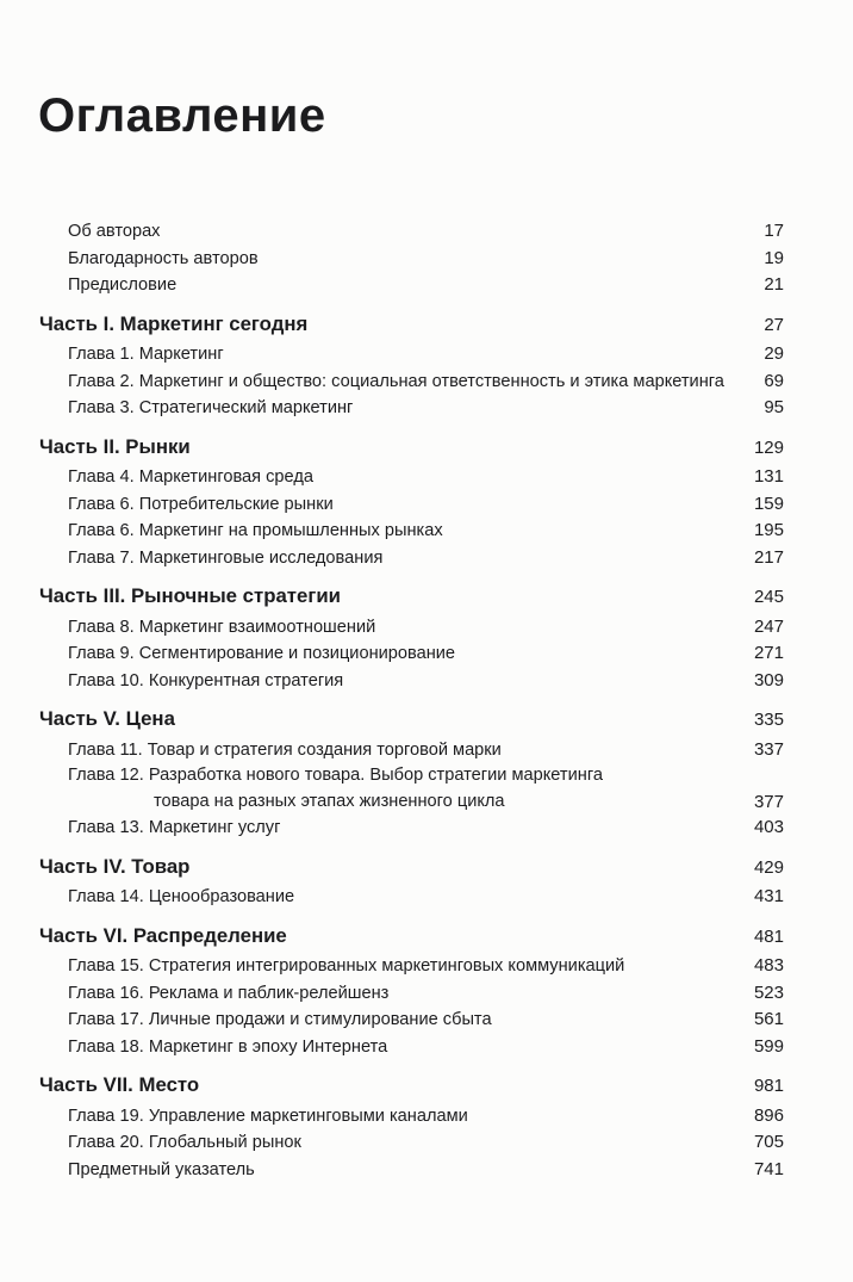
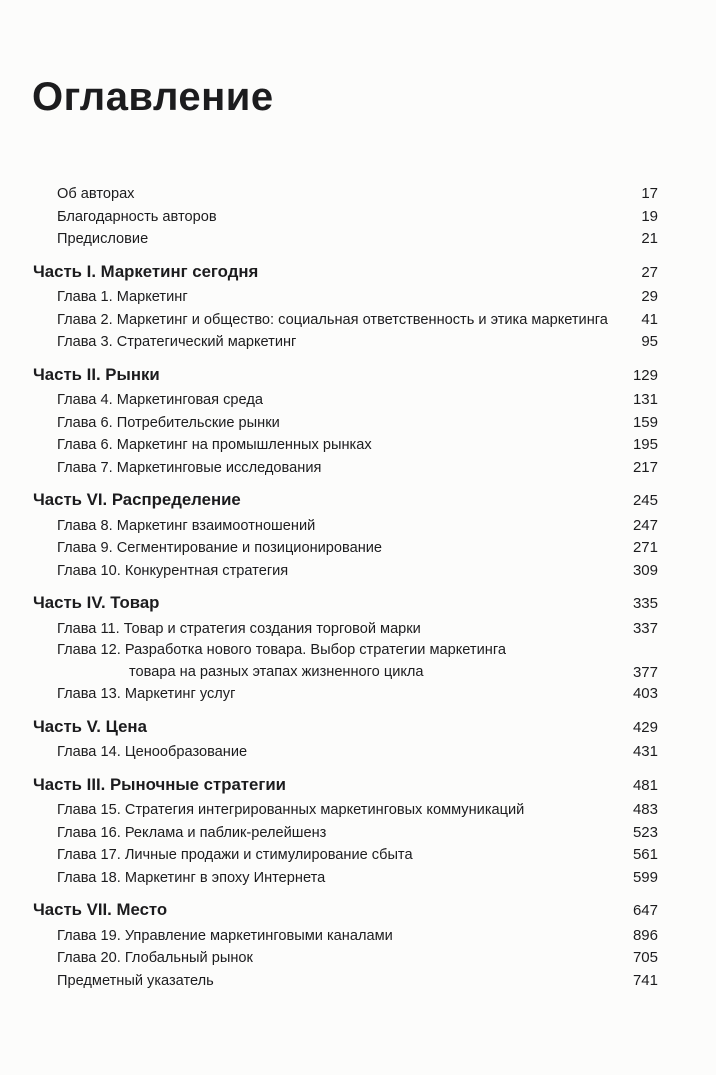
  Оглавление
  Об авторах
  17
  Благодарность авторов
  19
  Предисловие
  21
  Часть I. Маркетинг сегодня
  27
  Глава 1. Маркетинг
  29
  Глава 2. Маркетинг и общество: социальная ответственность и этика маркетинга
- 69
+ 41
  Глава 3. Стратегический маркетинг
  95
  Часть II. Рынки
  129
  Глава 4. Маркетинговая среда
  131
  Глава 6. Потребительские рынки
  159
  Глава 6. Маркетинг на промышленных рынках
  195
  Глава 7. Маркетинговые исследования
  217
- Часть III. Рыночные стратегии
+ Часть VI. Распределение
  245
  Глава 8. Маркетинг взаимоотношений
  247
  Глава 9. Сегментирование и позиционирование
  271
  Глава 10. Конкурентная стратегия
  309
- Часть V. Цена
+ Часть IV. Товар
  335
  Глава 11. Товар и стратегия создания торговой марки
  337
  Глава 12. Разработка нового товара. Выбор стратегии маркетинга
  товара на разных этапах жизненного цикла
  377
  Глава 13. Маркетинг услуг
  403
- Часть IV. Товар
+ Часть V. Цена
  429
  Глава 14. Ценообразование
  431
- Часть VI. Распределение
+ Часть III. Рыночные стратегии
  481
  Глава 15. Стратегия интегрированных маркетинговых коммуникаций
  483
  Глава 16. Реклама и паблик-релейшенз
  523
  Глава 17. Личные продажи и стимулирование сбыта
  561
  Глава 18. Маркетинг в эпоху Интернета
  599
  Часть VII. Место
- 981
+ 647
  Глава 19. Управление маркетинговыми каналами
  896
  Глава 20. Глобальный рынок
  705
  Предметный указатель
  741
